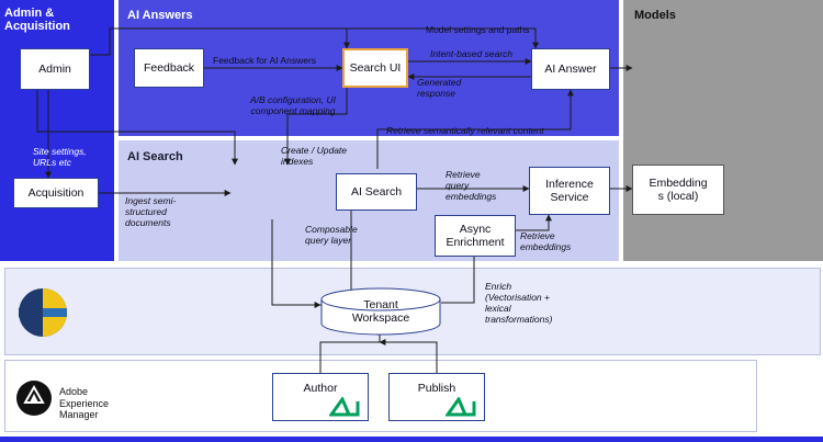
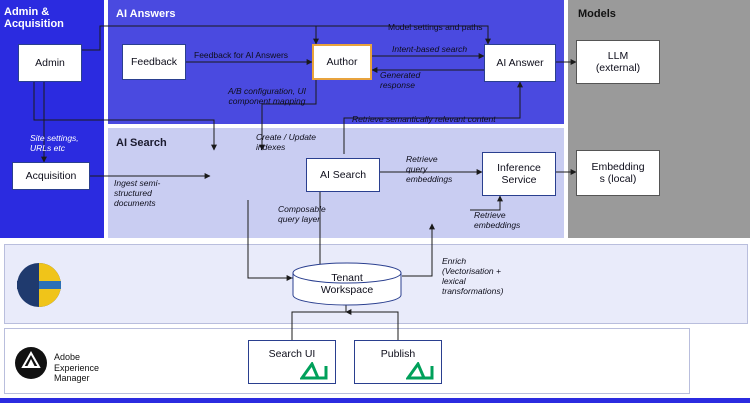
  Admin &
  Acquisition
  AI Answers
  Models
  AI Search
  Admin
  Acquisition
  Feedback
- Search UI
+ Author
  AI Answer
+ LLM
+ (external)
  Embedding
  s (local)
  AI Search
  Inference
  Service
- Async
- Enrichment
  Tenant
  Workspace
- Author
+ Search UI
  Publish
  Adobe
  Experience
  Manager
  Model settings and paths
  Feedback for AI Answers
  Intent-based search
  Generated
  response
  A/B configuration, UI
  component mapping
  Retrieve semantically relevant content
  Site settings,
  URLs etc
  Create / Update
  indexes
  Ingest semi-
  structured
  documents
  Retrieve
  query
  embeddings
  Composable
  query layer
  Retrieve
  embeddings
  Enrich
  (Vectorisation +
  lexical
  transformations)
